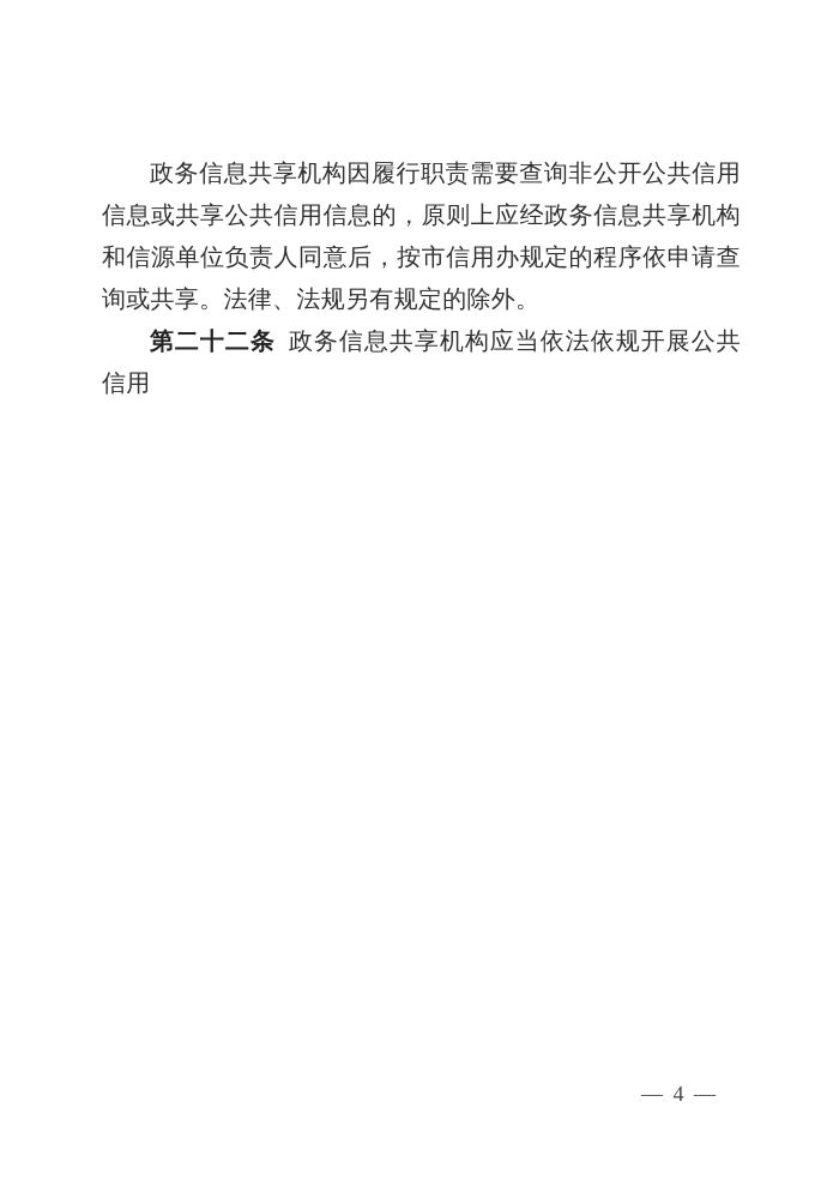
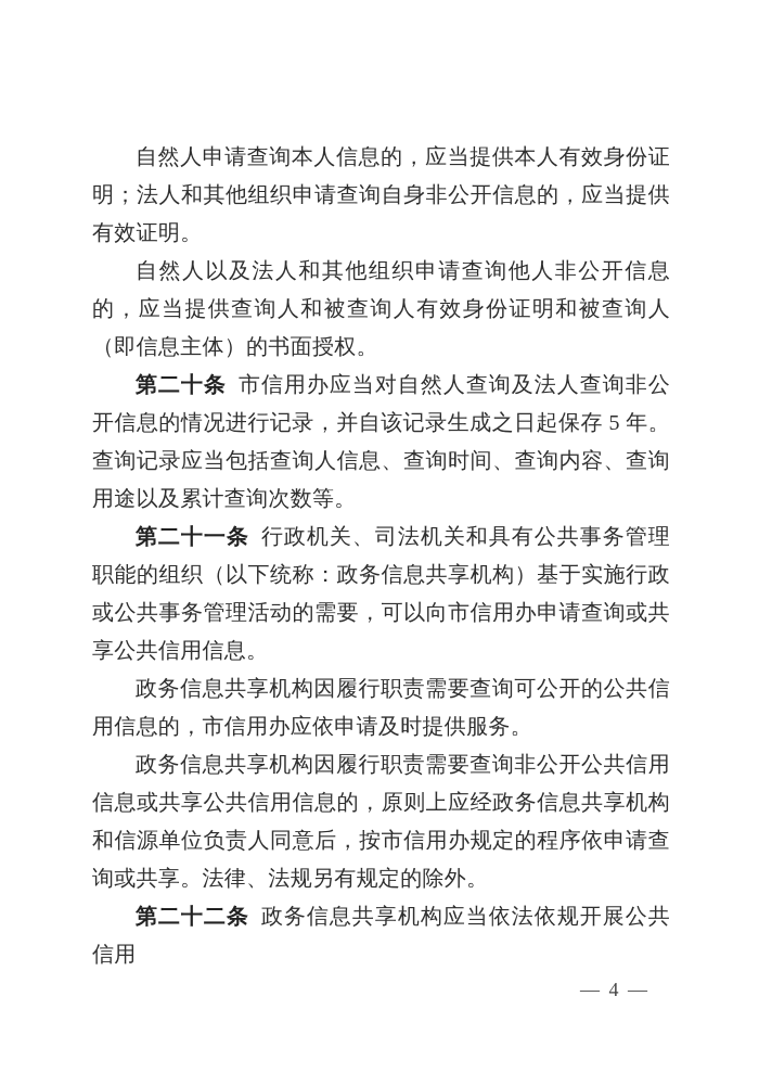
+ 自然人申请查询本人信息的，应当提供本人有效身份证明；法人和其他组织申请查询自身非公开信息的，应当提供有效证明。
+ 自然人以及法人和其他组织申请查询他人非公开信息的，应当提供查询人和被查询人有效身份证明和被查询人（即信息主体）的书面授权。
+ 第二十条 市信用办应当对自然人查询及法人查询非公开信息的情况进行记录，并自该记录生成之日起保存 5 年。查询记录应当包括查询人信息、查询时间、查询内容、查询用途以及累计查询次数等。
+ 第二十一条 行政机关、司法机关和具有公共事务管理职能的组织（以下统称：政务信息共享机构）基于实施行政或公共事务管理活动的需要，可以向市信用办申请查询或共享公共信用信息。
+ 政务信息共享机构因履行职责需要查询可公开的公共信用信息的，市信用办应依申请及时提供服务。
  政务信息共享机构因履行职责需要查询非公开公共信用信息或共享公共信用信息的，原则上应经政务信息共享机构和信源单位负责人同意后，按市信用办规定的程序依申请查询或共享。法律、法规另有规定的除外。
  第二十二条 政务信息共享机构应当依法依规开展公共信用
  — 4 —
